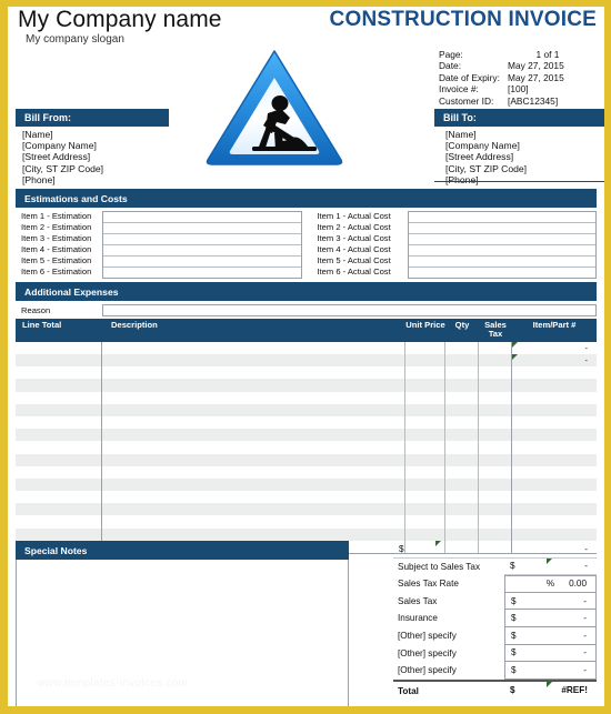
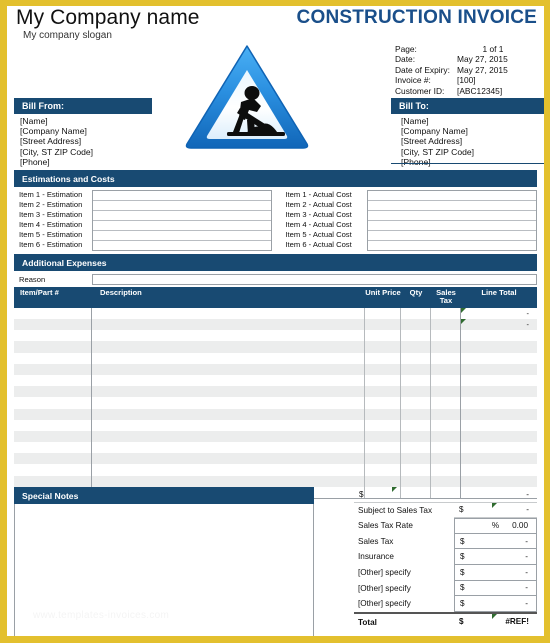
  My Company name
  My company slogan
  CONSTRUCTION INVOICE
  Page:
  1 of 1
  Date:
  May 27, 2015
  Date of Expiry:
  May 27, 2015
  Invoice #:
  [100]
  Customer ID:
  [ABC12345]
  Bill From:
  [Name]
  [Company Name]
  [Street Address]
  [City, ST ZIP Code]
  [Phone]
  Bill To:
  [Name]
  [Company Name]
  [Street Address]
  [City, ST ZIP Code]
  [Phone]
  Estimations and Costs
  Item 1 - Estimation
  Item 2 - Estimation
  Item 3 - Estimation
  Item 4 - Estimation
  Item 5 - Estimation
  Item 6 - Estimation
  Item 1 - Actual Cost
  Item 2 - Actual Cost
  Item 3 - Actual Cost
  Item 4 - Actual Cost
  Item 5 - Actual Cost
  Item 6 - Actual Cost
  Additional Expenses
  Reason
- Line Total
+ Item/Part #
  Description
  Unit Price
  Qty
  Sales Tax
- Item/Part #
+ Line Total
  -
  -
  Special Notes
  $
  -
  Subject to Sales Tax
  $
  -
  Sales Tax Rate
  %
  0.00
  Sales Tax
  $
  -
  Insurance
  $
  -
  [Other] specify
  $
  -
  [Other] specify
  $
  -
  [Other] specify
  $
  -
  Total
  $
  #REF!
